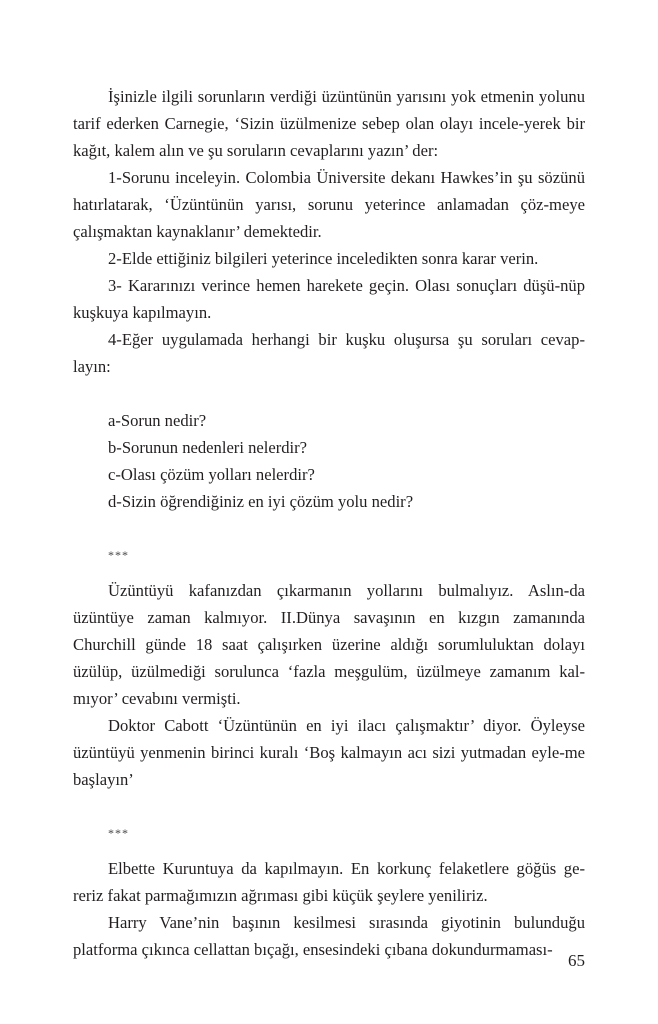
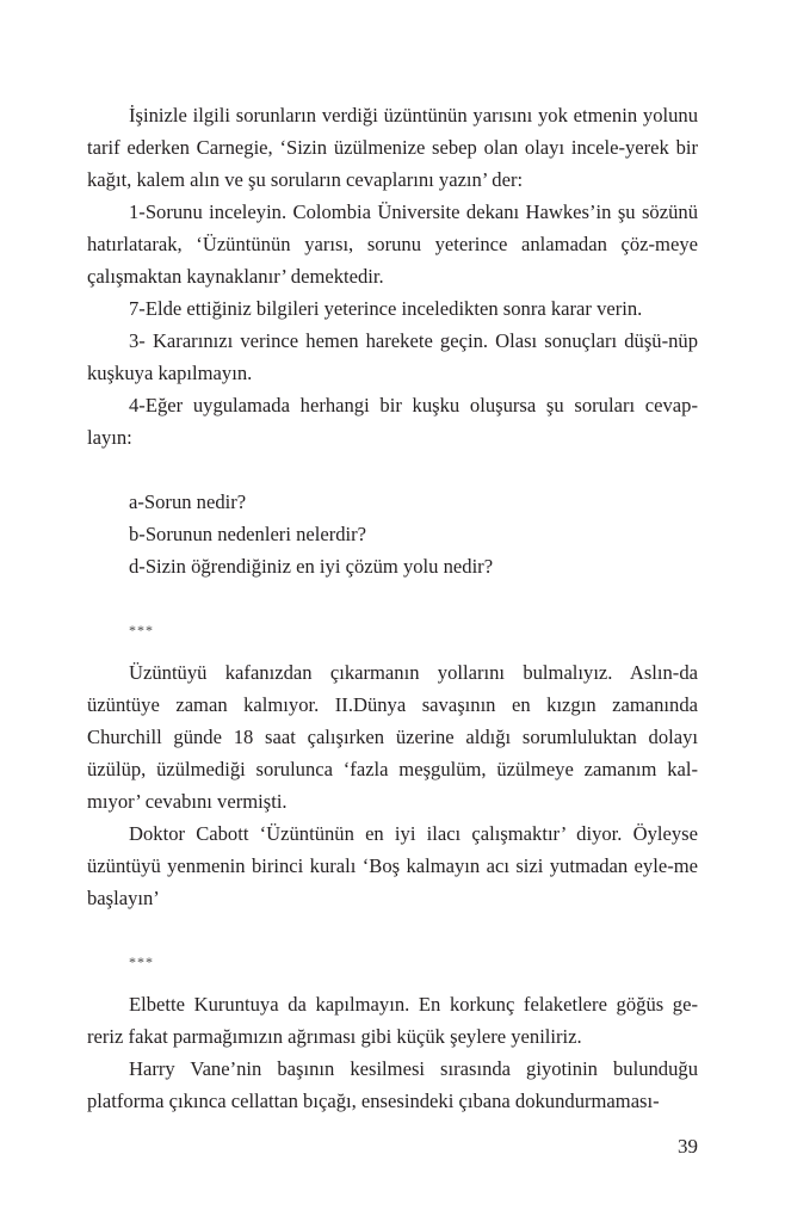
  İşinizle ilgili sorunların verdiği üzüntünün yarısını yok etmenin yolunu tarif ederken Carnegie, ‘Sizin üzülmenize sebep olan olayı incele-yerek bir kağıt, kalem alın ve şu soruların cevaplarını yazın’ der:
  1-Sorunu inceleyin. Colombia Üniversite dekanı Hawkes’in şu sözünü hatırlatarak, ‘Üzüntünün yarısı, sorunu yeterince anlamadan çöz-meye çalışmaktan kaynaklanır’ demektedir.
- 2-Elde ettiğiniz bilgileri yeterince inceledikten sonra karar verin.
+ 7-Elde ettiğiniz bilgileri yeterince inceledikten sonra karar verin.
  3- Kararınızı verince hemen harekete geçin. Olası sonuçları düşü-nüp kuşkuya kapılmayın.
  4-Eğer uygulamada herhangi bir kuşku oluşursa şu soruları cevap-layın:
  a-Sorun nedir?
  b-Sorunun nedenleri nelerdir?
- c-Olası çözüm yolları nelerdir?
  d-Sizin öğrendiğiniz en iyi çözüm yolu nedir?
  ***
  Üzüntüyü kafanızdan çıkarmanın yollarını bulmalıyız. Aslın-da üzüntüye zaman kalmıyor. II.Dünya savaşının en kızgın zamanında Churchill günde 18 saat çalışırken üzerine aldığı sorumluluktan dolayı üzülüp, üzülmediği sorulunca ‘fazla meşgulüm, üzülmeye zamanım kal-mıyor’ cevabını vermişti.
  Doktor Cabott ‘Üzüntünün en iyi ilacı çalışmaktır’ diyor. Öyleyse üzüntüyü yenmenin birinci kuralı ‘Boş kalmayın acı sizi yutmadan eyle-me başlayın’
  ***
  Elbette Kuruntuya da kapılmayın. En korkunç felaketlere göğüs ge-reriz fakat parmağımızın ağrıması gibi küçük şeylere yeniliriz.
  Harry Vane’nin başının kesilmesi sırasında giyotinin bulunduğu platforma çıkınca cellattan bıçağı, ensesindeki çıbana dokundurmaması-
- 65
+ 39
